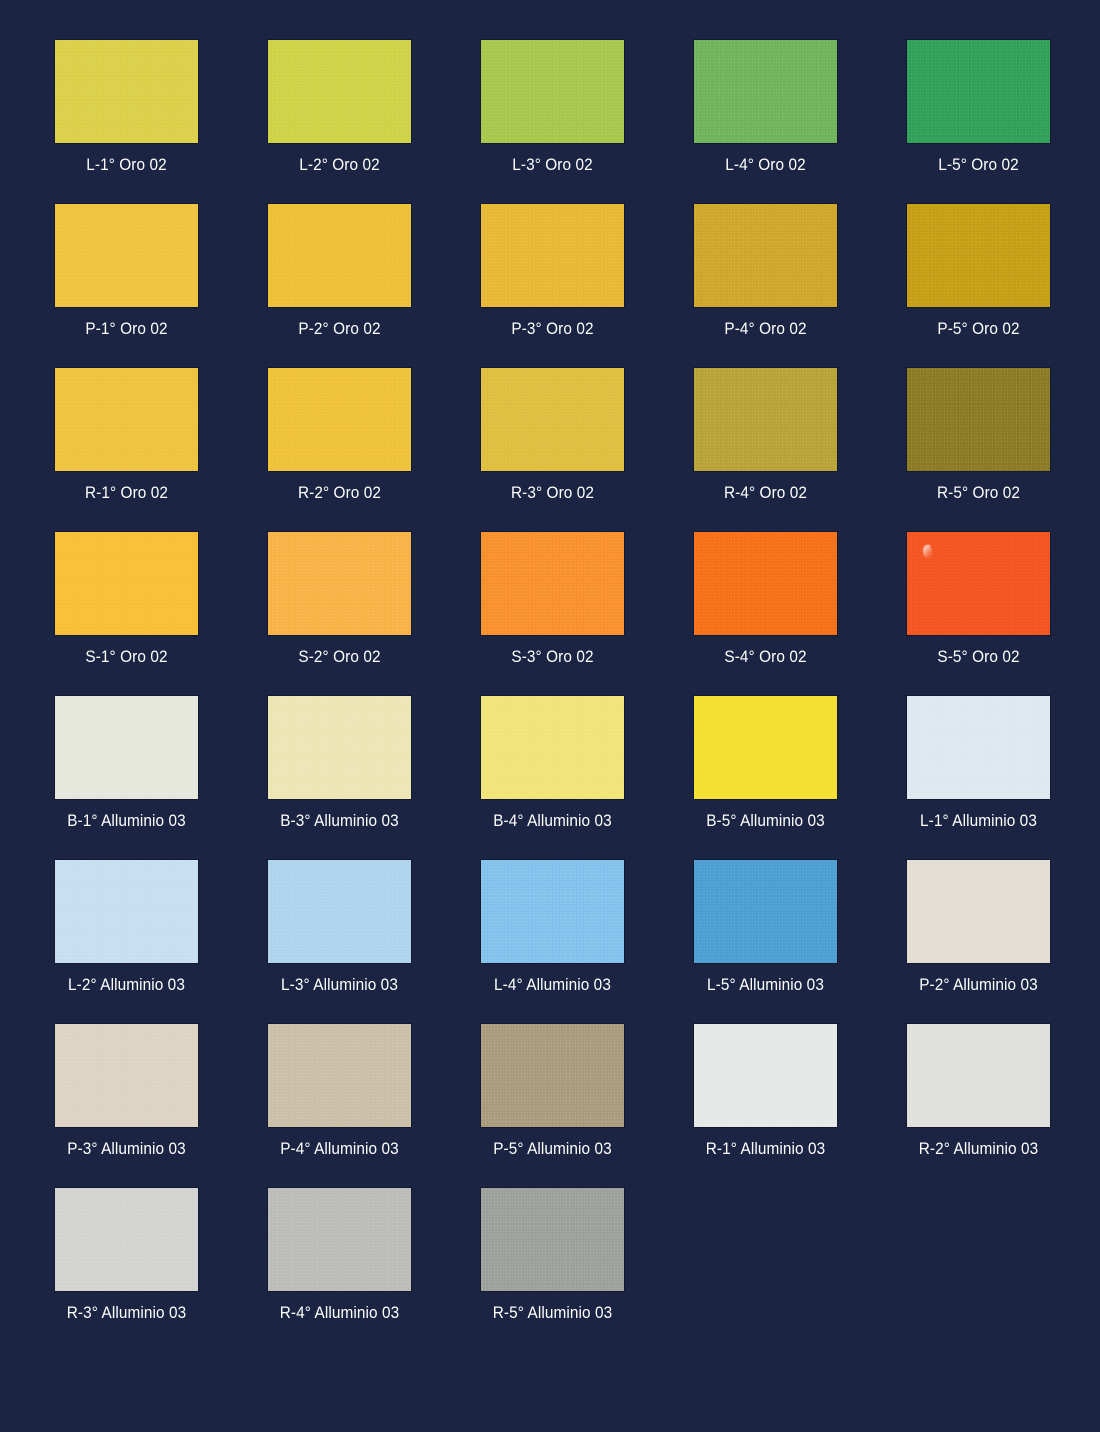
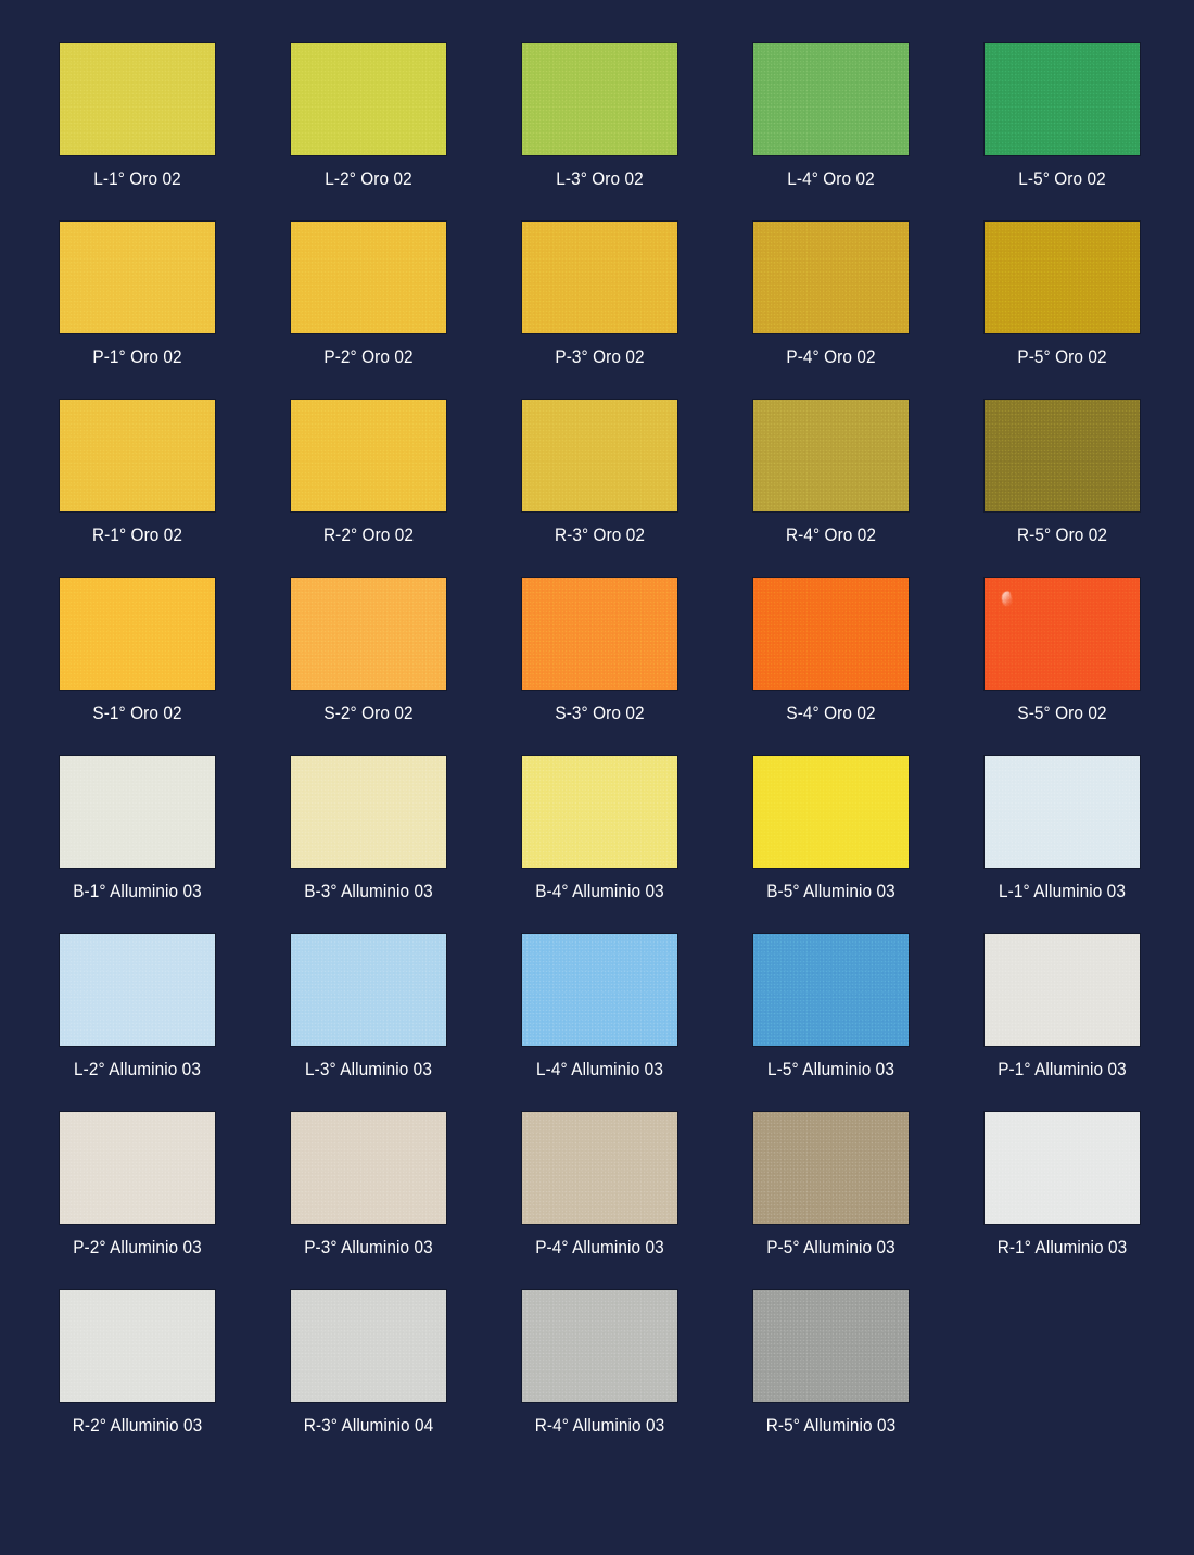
  L-1° Oro 02
  L-2° Oro 02
  L-3° Oro 02
  L-4° Oro 02
  L-5° Oro 02
  P-1° Oro 02
  P-2° Oro 02
  P-3° Oro 02
  P-4° Oro 02
  P-5° Oro 02
  R-1° Oro 02
  R-2° Oro 02
  R-3° Oro 02
  R-4° Oro 02
  R-5° Oro 02
  S-1° Oro 02
  S-2° Oro 02
  S-3° Oro 02
  S-4° Oro 02
  S-5° Oro 02
  B-1° Alluminio 03
  B-3° Alluminio 03
  B-4° Alluminio 03
  B-5° Alluminio 03
  L-1° Alluminio 03
  L-2° Alluminio 03
  L-3° Alluminio 03
  L-4° Alluminio 03
  L-5° Alluminio 03
+ P-1° Alluminio 03
  P-2° Alluminio 03
  P-3° Alluminio 03
  P-4° Alluminio 03
  P-5° Alluminio 03
  R-1° Alluminio 03
  R-2° Alluminio 03
- R-3° Alluminio 03
+ R-3° Alluminio 04
  R-4° Alluminio 03
  R-5° Alluminio 03
